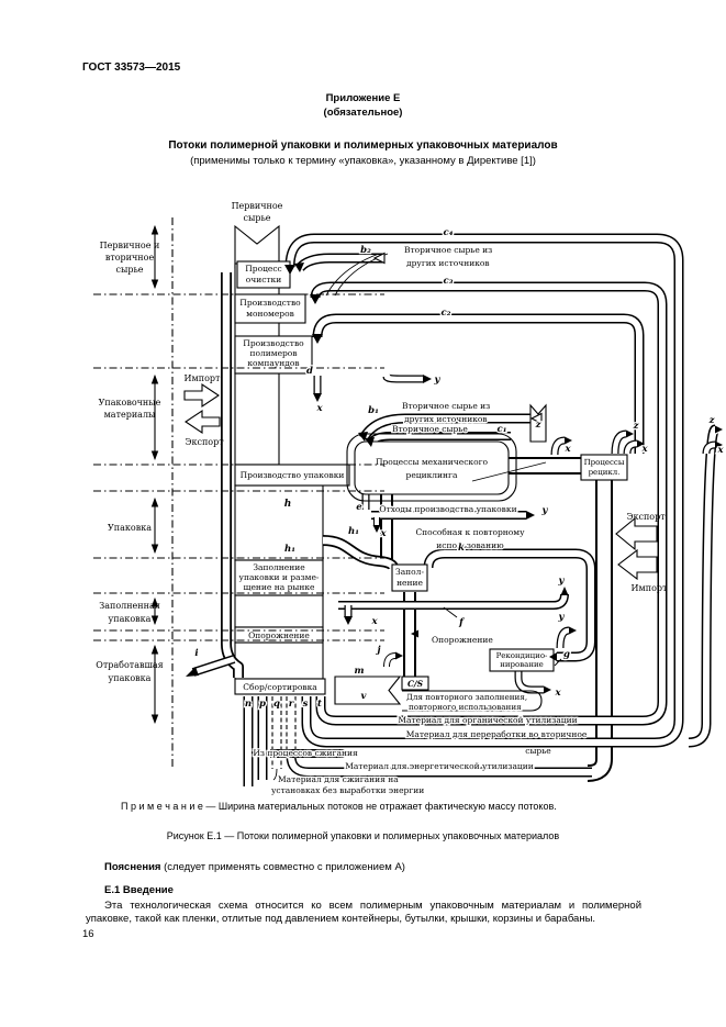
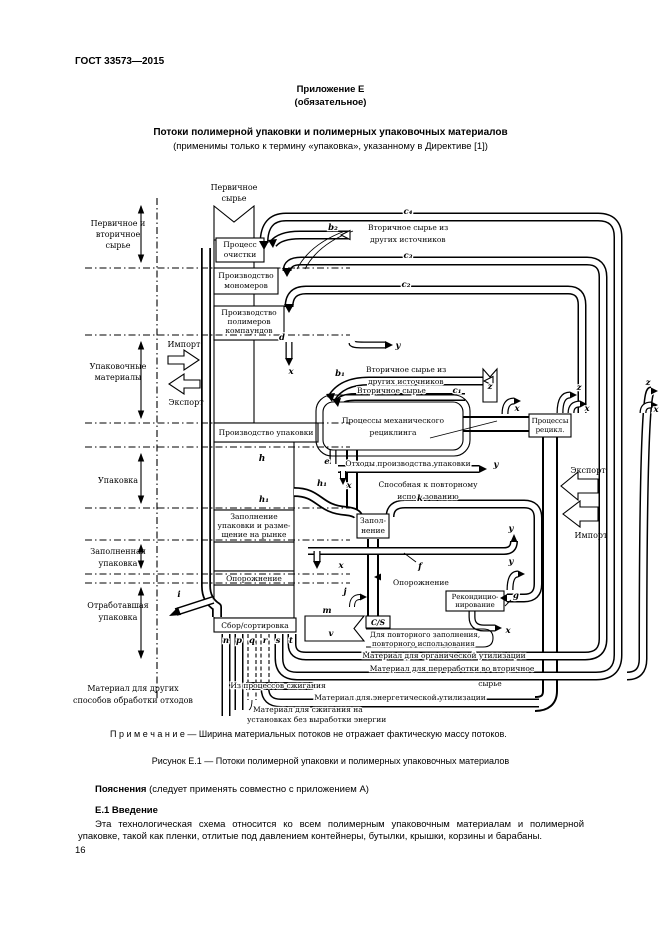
  ГОСТ 33573—2015
  Приложение Е
  (обязательное)
  Потоки полимерной упаковки и полимерных упаковочных материалов
  (применимы только к термину «упаковка», указанному в Директиве [1])
  Процесс
  очистки
  Производство
  мономеров
  Производство
  полимеров
  компаундов
  Производство упаковки
  Процессы механического
  рециклинга
  Процессы
  рецикл.
  Заполнение
  упаковки и разме-
  щение на рынке
  Запол-
  нение
  Опорожнение
  Рекондицио-
  нирование
  Сбор/сортировка
  C/S
  Первичное и
  вторичное
  сырье
  Упаковочные
  материалы
  Упаковка
  Заполненная
  упаковка
  Отработавшая
  упаковка
+ Материал для других
+ способов обработки отходов
  Первичное
  сырье
  Импорт
  Экспорт
  Экспорт
  Импорт
  c₄
  b₂
  Вторичное сырье из
  других источников
  c₃
  c₂
  d
  y
  x
  b₁
  Вторичное сырье из
  других источников
  Вторичное сырье
  c₁
  z
  x
  z
  x
  z
  x
  h
  h₁
  h₁
  e
  Отходы производства упаковки
  y
  x
  Способная к повторному
  использованию
  k
  y
  x
  f
  y
  g
  Опорожнение
  j
  i
  m
  v
  Для повторного заполнения,
  повторного использования
  x
  n
  p
  q
  r
  s
  t
  Материал для органической утилизации
  Материал для переработки во вторичное
  сырье
  Из процессов сжигания
  Материал для энергетической утилизации
  Материал для сжигания на
  установках без выработки энергии
  П р и м е ч а н и е — Ширина материальных потоков не отражает фактическую массу потоков.
  Рисунок Е.1 — Потоки полимерной упаковки и полимерных упаковочных материалов
  Пояснения (следует применять совместно с приложением А)
  Е.1 Введение
  Эта технологическая схема относится ко всем полимерным упаковочным материалам и полимерной упаковке, такой как пленки, отлитые под давлением контейнеры, бутылки, крышки, корзины и барабаны.
  16
